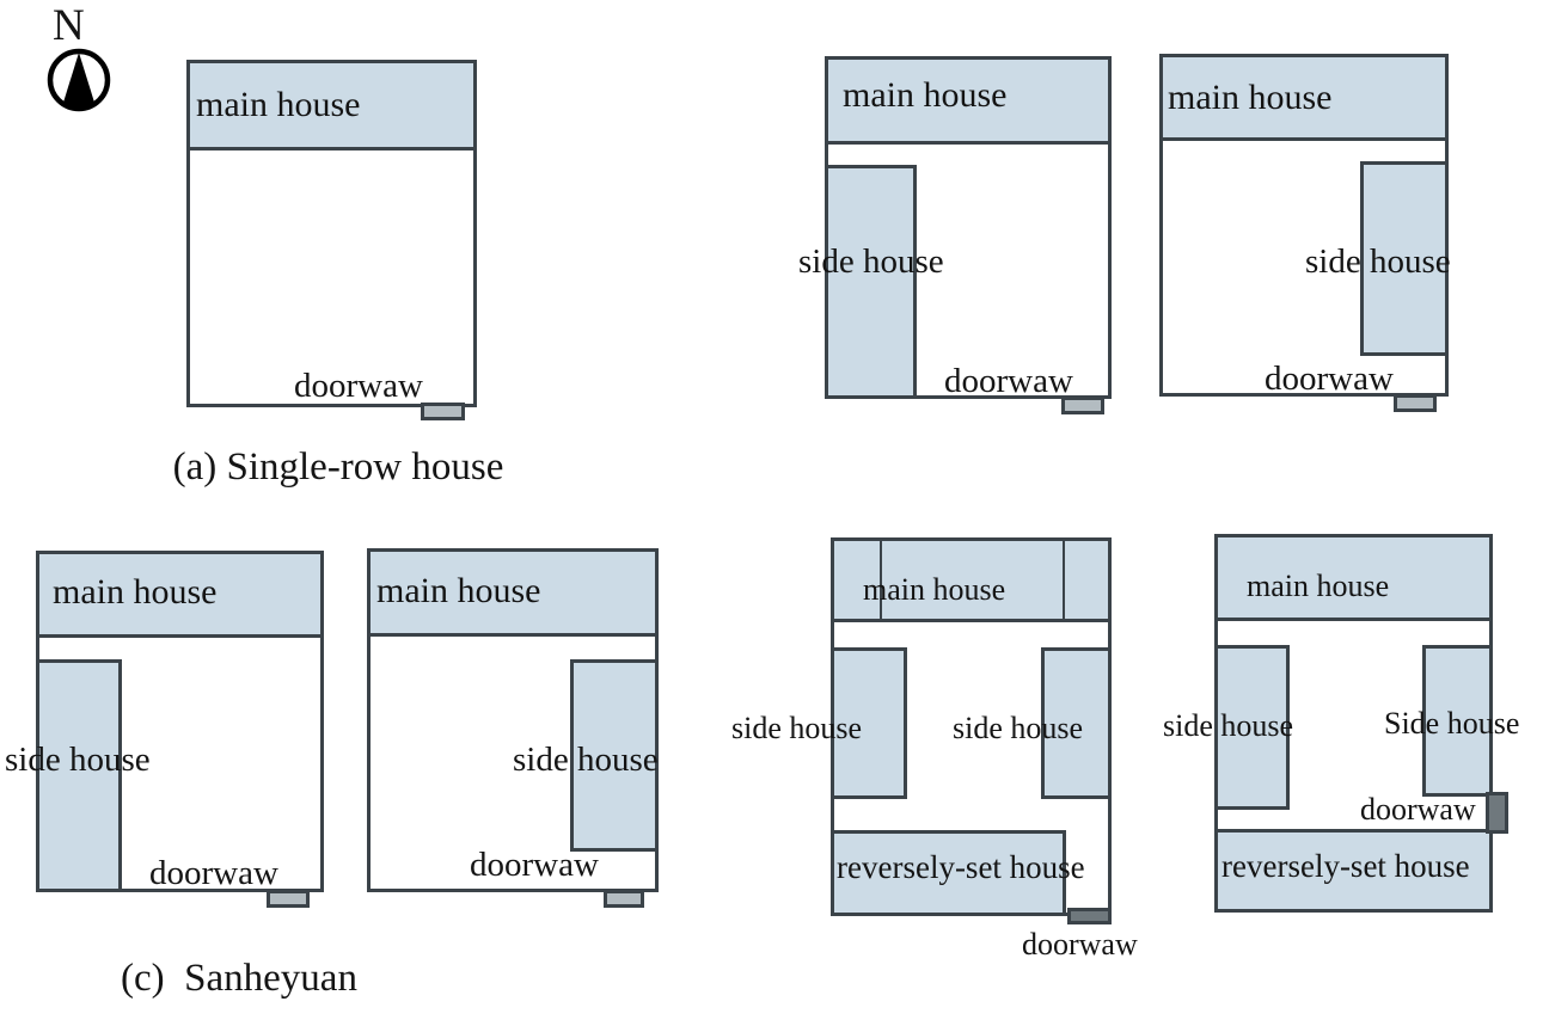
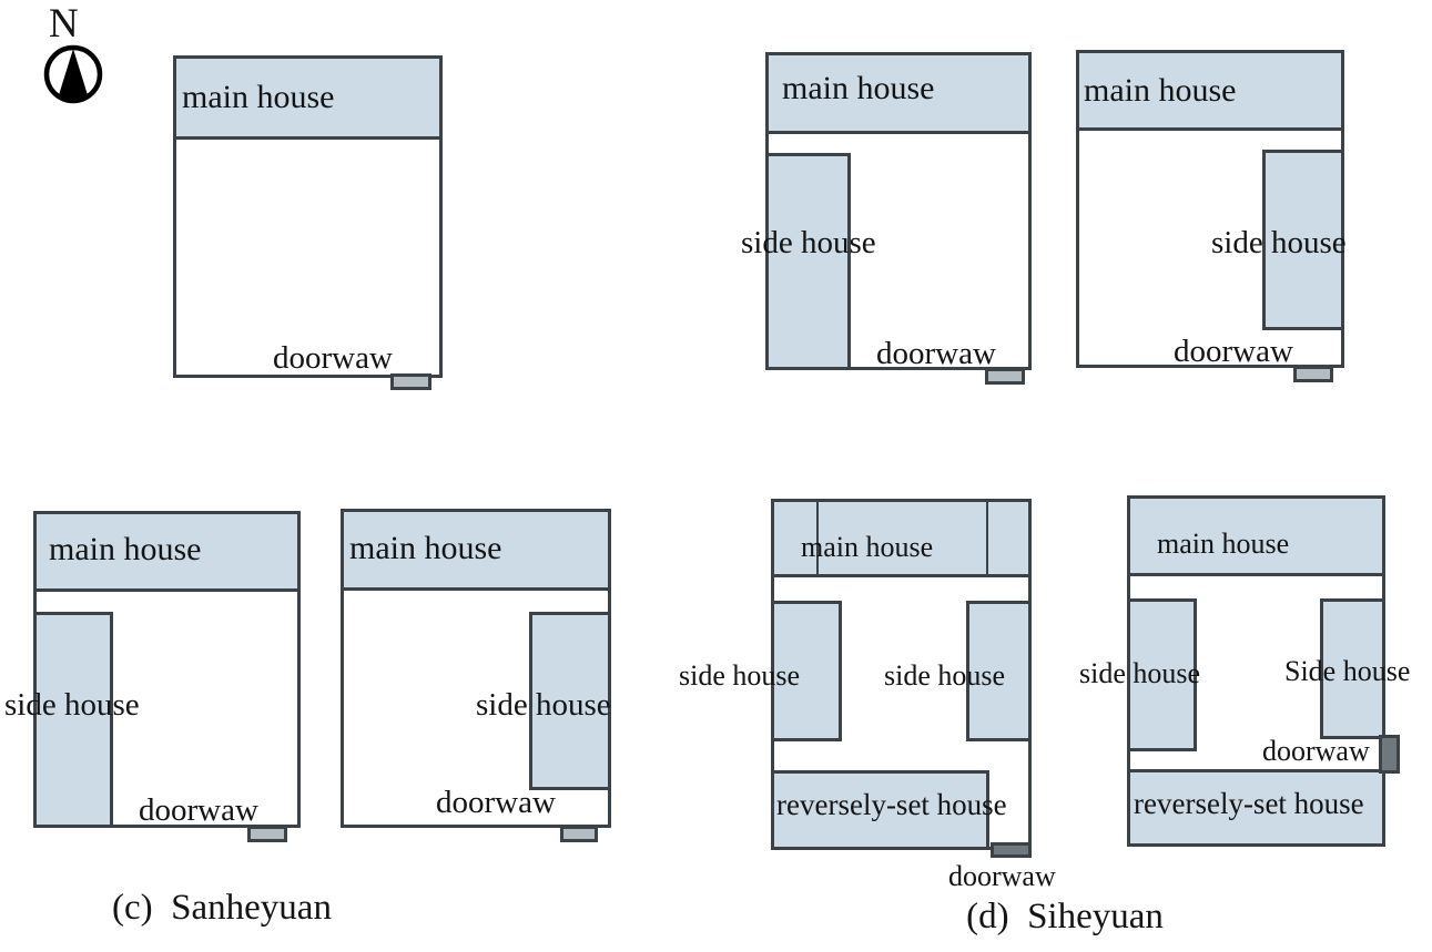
  N
  main house
  doorwaw
- (a) Single-row house
  main house
  side house
  doorwaw
  main house
  side house
  doorwaw
  main house
  side house
  doorwaw
  main house
  side house
  doorwaw
  (c) Sanheyuan
  main house
  side house
  side house
  reversely-set house
  doorwaw
  main house
  side house
  Side house
  doorwaw
  reversely-set house
+ (d) Siheyuan
